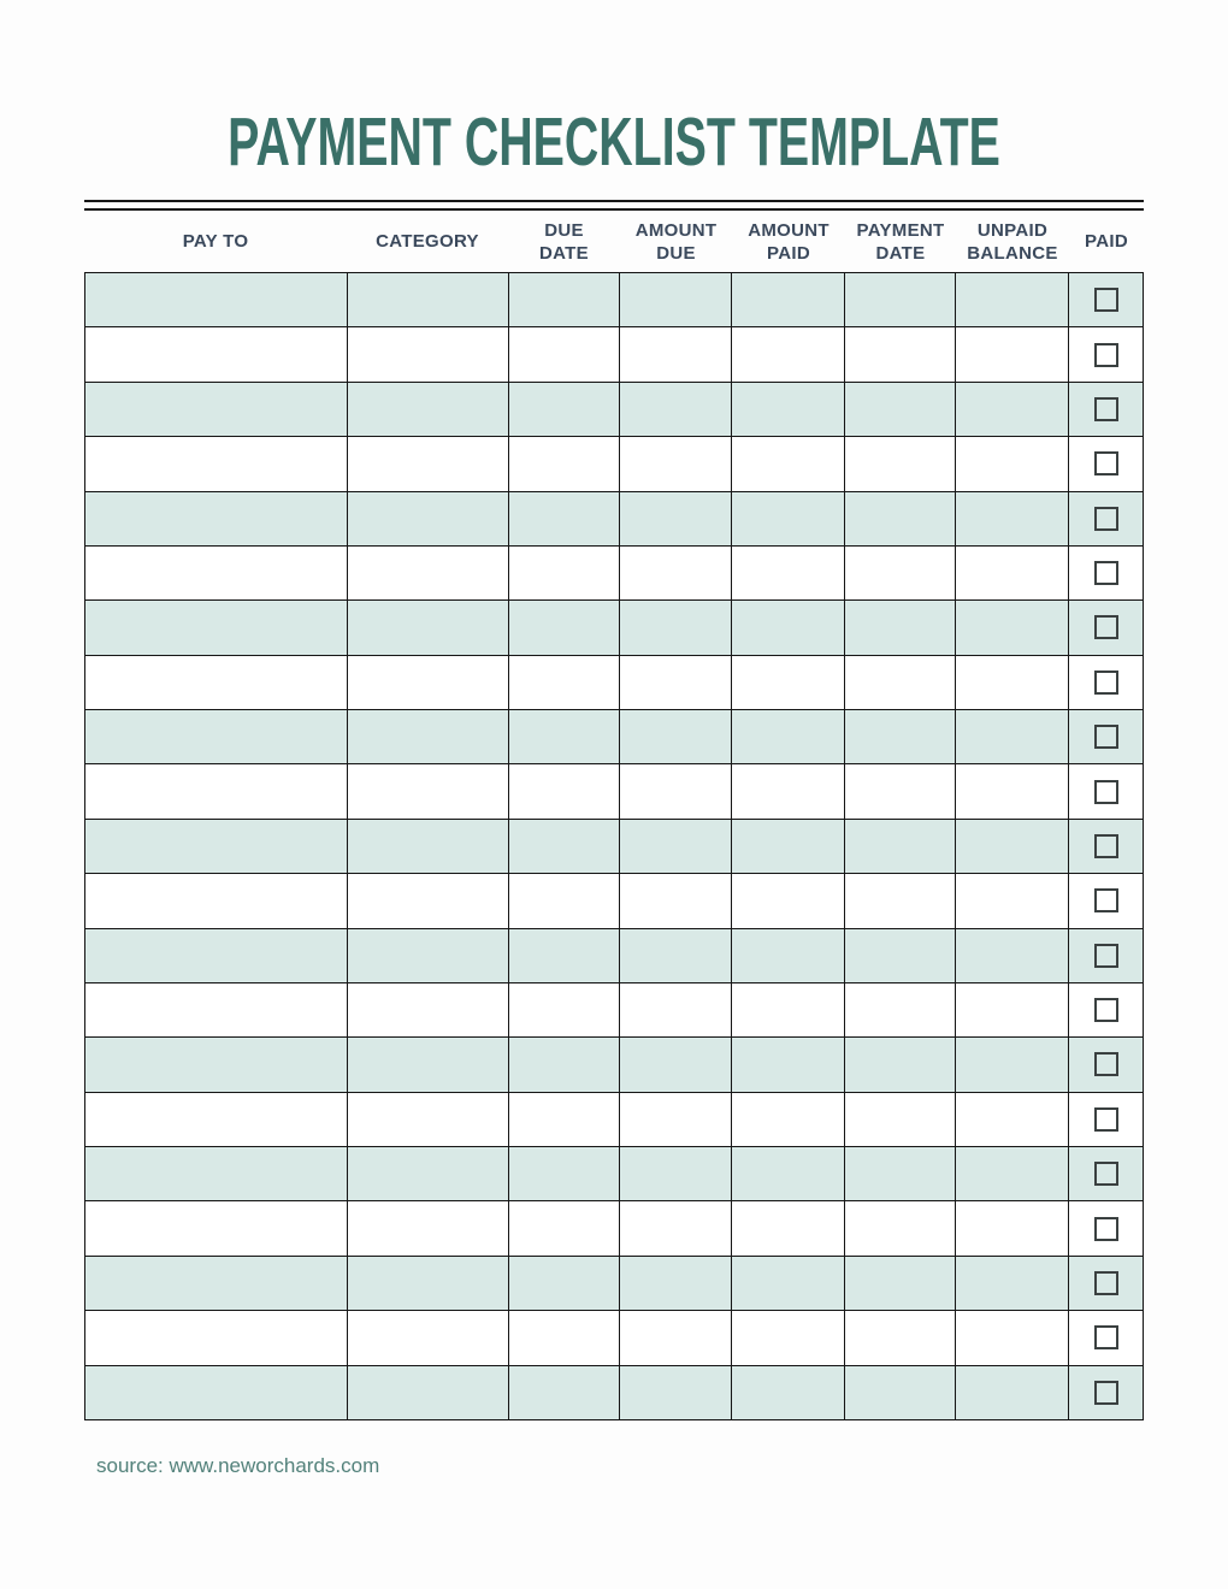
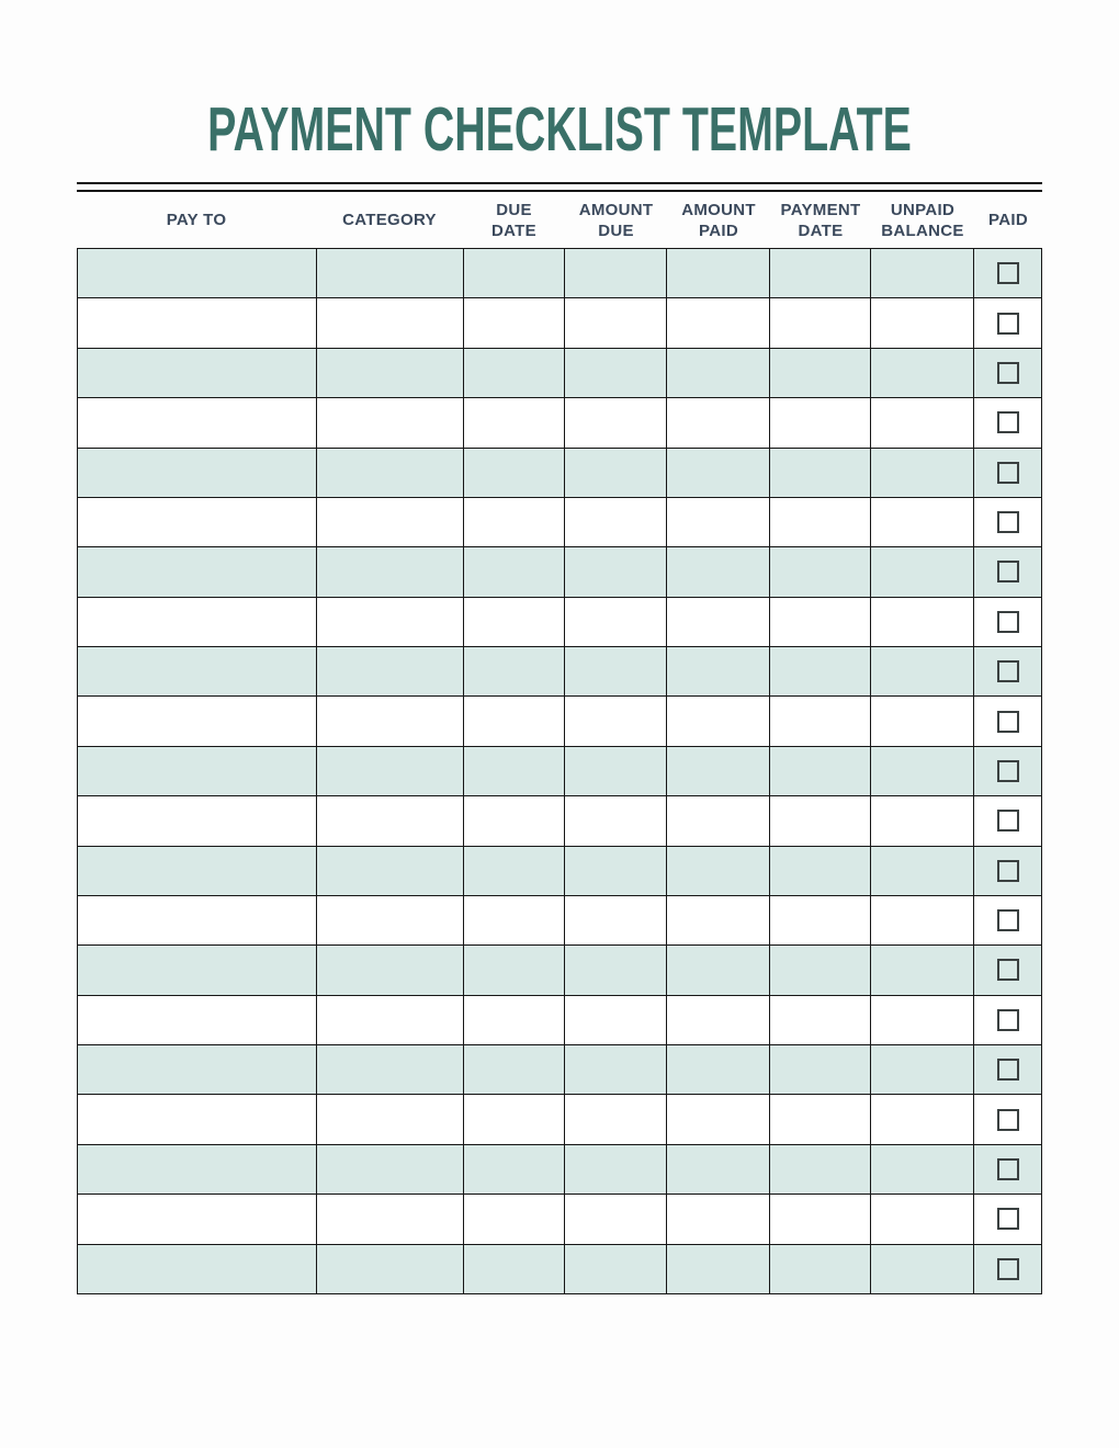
  PAYMENT CHECKLIST TEMPLATE
  PAY TO
  CATEGORY
  DUE
  DATE
  AMOUNT
  DUE
  AMOUNT
  PAID
  PAYMENT
  DATE
  UNPAID
  BALANCE
  PAID
- source: www.neworchards.com
